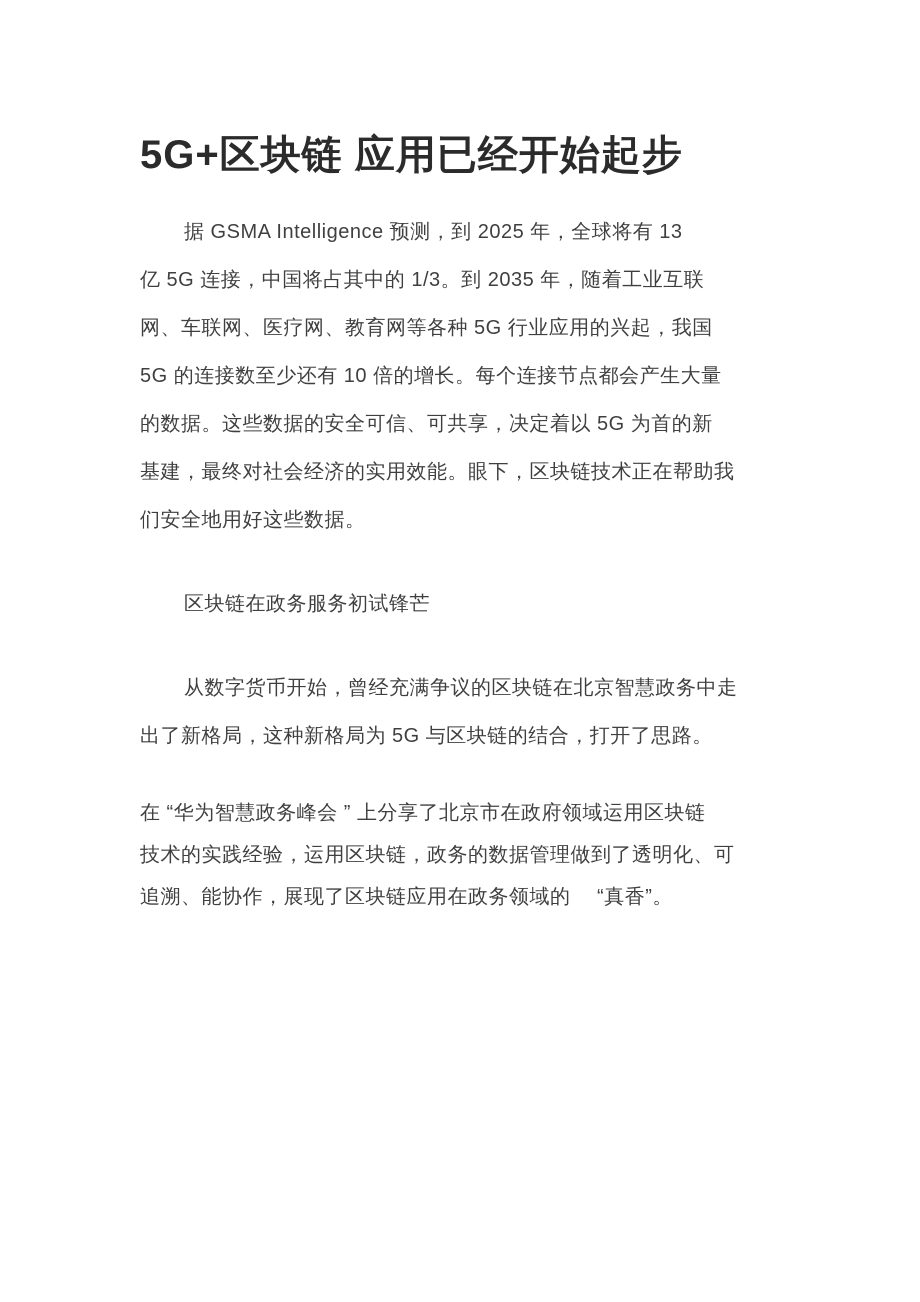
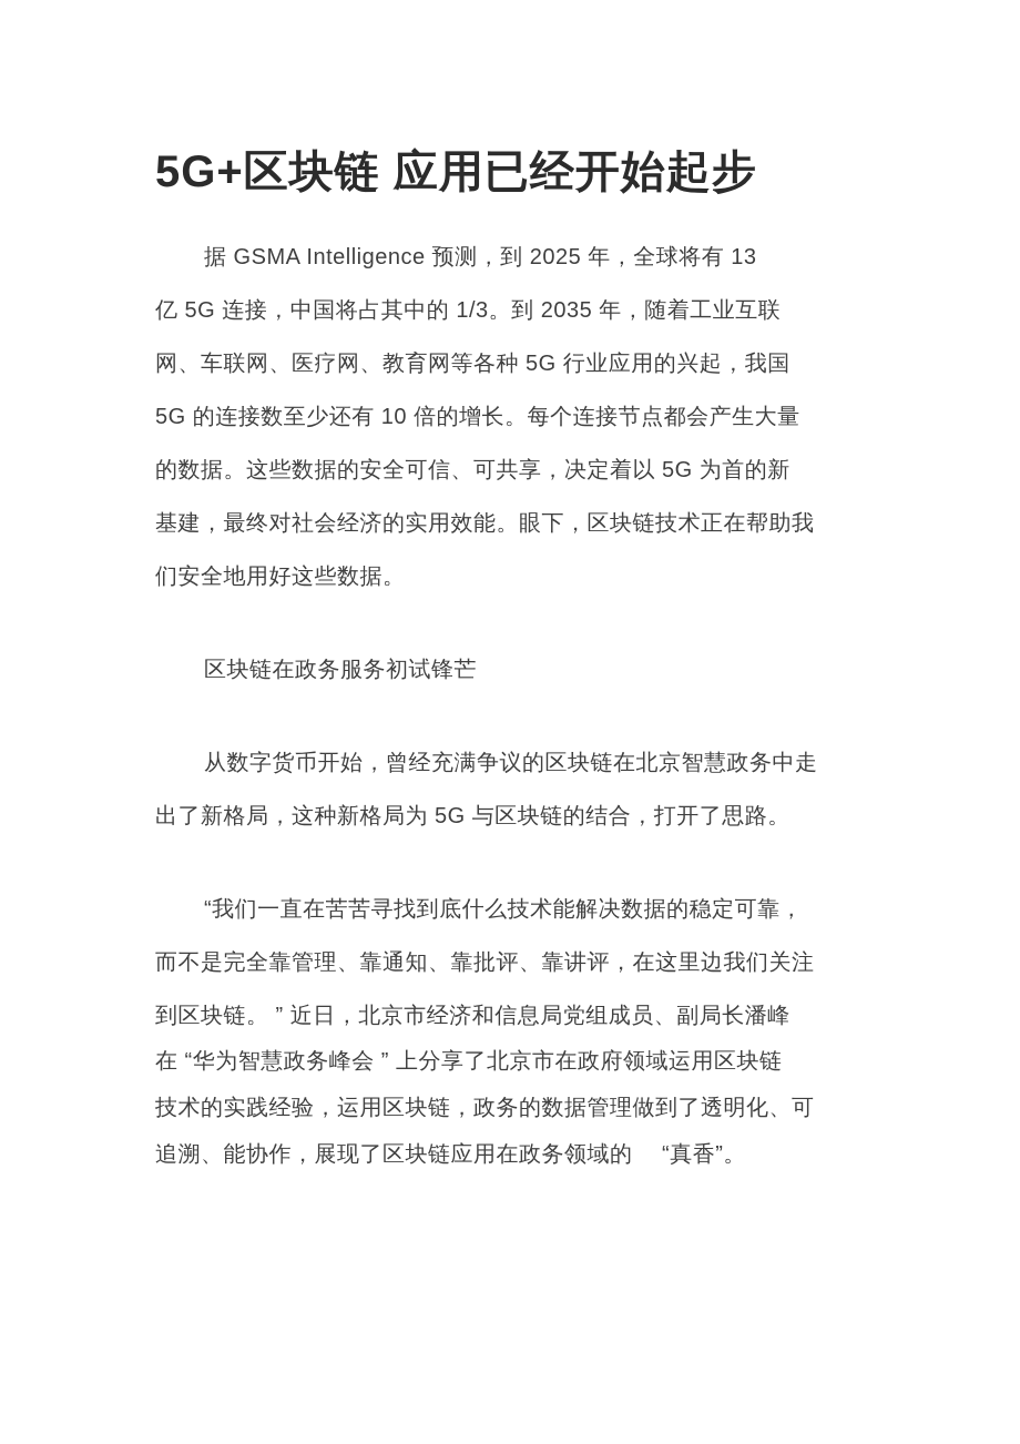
  5G+区块链 应用已经开始起步
  据 GSMA Intelligence 预测，到 2025 年，全球将有 13
  亿 5G 连接，中国将占其中的 1/3。到 2035 年，随着工业互联
  网、车联网、医疗网、教育网等各种 5G 行业应用的兴起，我国
  5G 的连接数至少还有 10 倍的增长。每个连接节点都会产生大量
  的数据。这些数据的安全可信、可共享，决定着以 5G 为首的新
  基建，最终对社会经济的实用效能。眼下，区块链技术正在帮助我
  们安全地用好这些数据。
  区块链在政务服务初试锋芒
  从数字货币开始，曾经充满争议的区块链在北京智慧政务中走
  出了新格局，这种新格局为 5G 与区块链的结合，打开了思路。
+ “我们一直在苦苦寻找到底什么技术能解决数据的稳定可靠，
+ 而不是完全靠管理、靠通知、靠批评、靠讲评，在这里边我们关注
+ 到区块链。 ” 近日，北京市经济和信息局党组成员、副局长潘峰
  在 “华为智慧政务峰会 ” 上分享了北京市在政府领域运用区块链
  技术的实践经验，运用区块链，政务的数据管理做到了透明化、可
  追溯、能协作，展现了区块链应用在政务领域的 “真香”。
